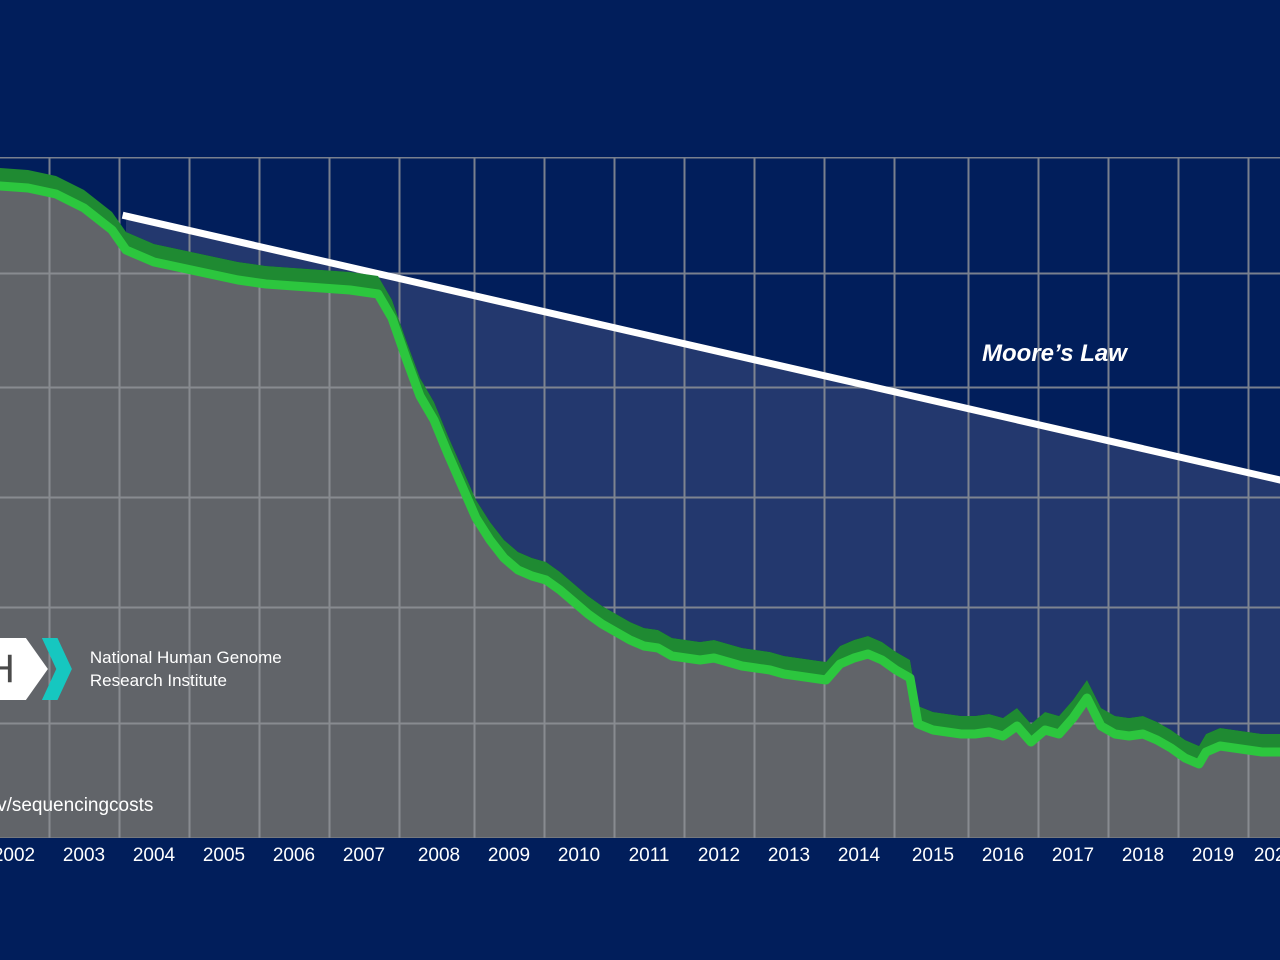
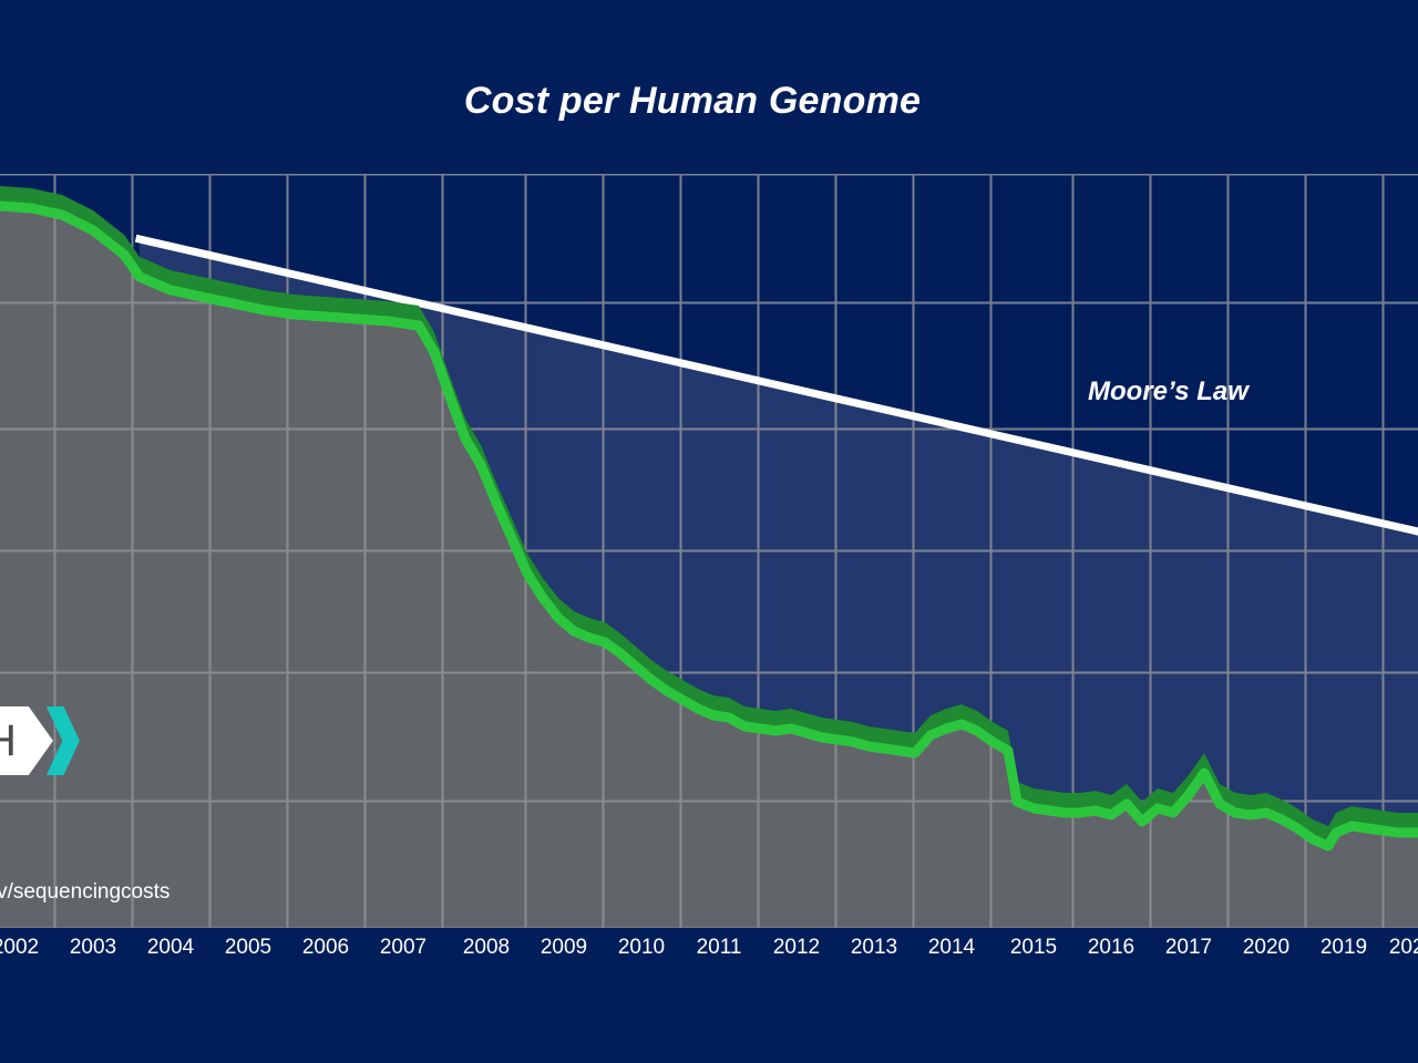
+ Cost per Human Genome
  Moore’s Law
- National Human Genome
- Research Institute
  002
  2003
  2004
  2005
  2006
  2007
  2008
  2009
  2010
  2011
  2012
  2013
  2014
  2015
  2016
  2017
- 2018
+ 2020
  2019
